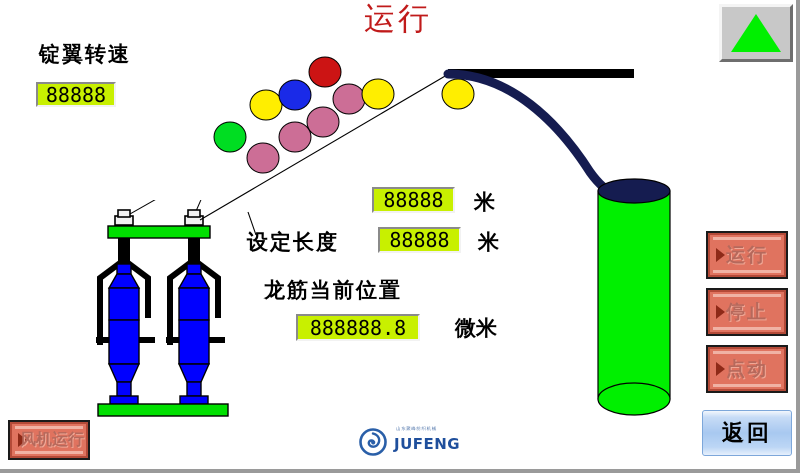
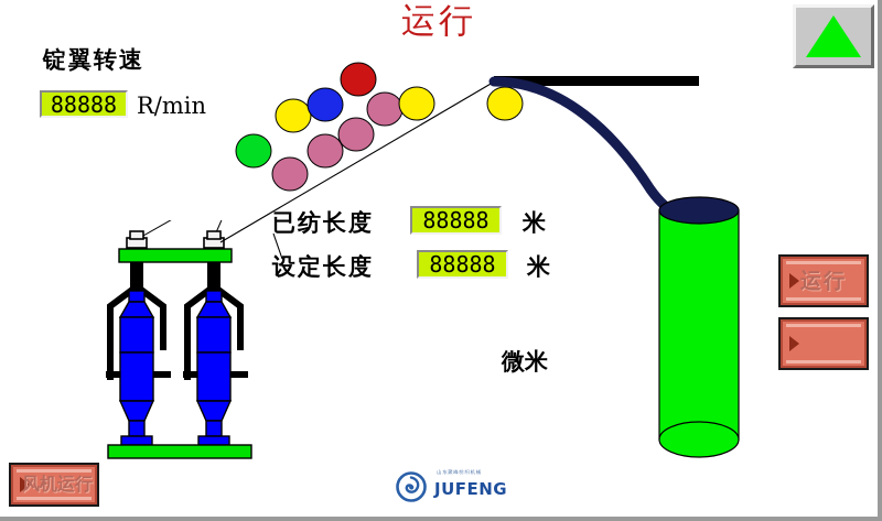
  运行
  锭翼转速
  88888
+ R/min
+ 已纺长度
  88888
  米
  设定长度
  88888
  米
- 龙筋当前位置
- 888888.8
  微米
  运行
- 停止
- 点动
- 返回
  风机运行
  JUFENG
